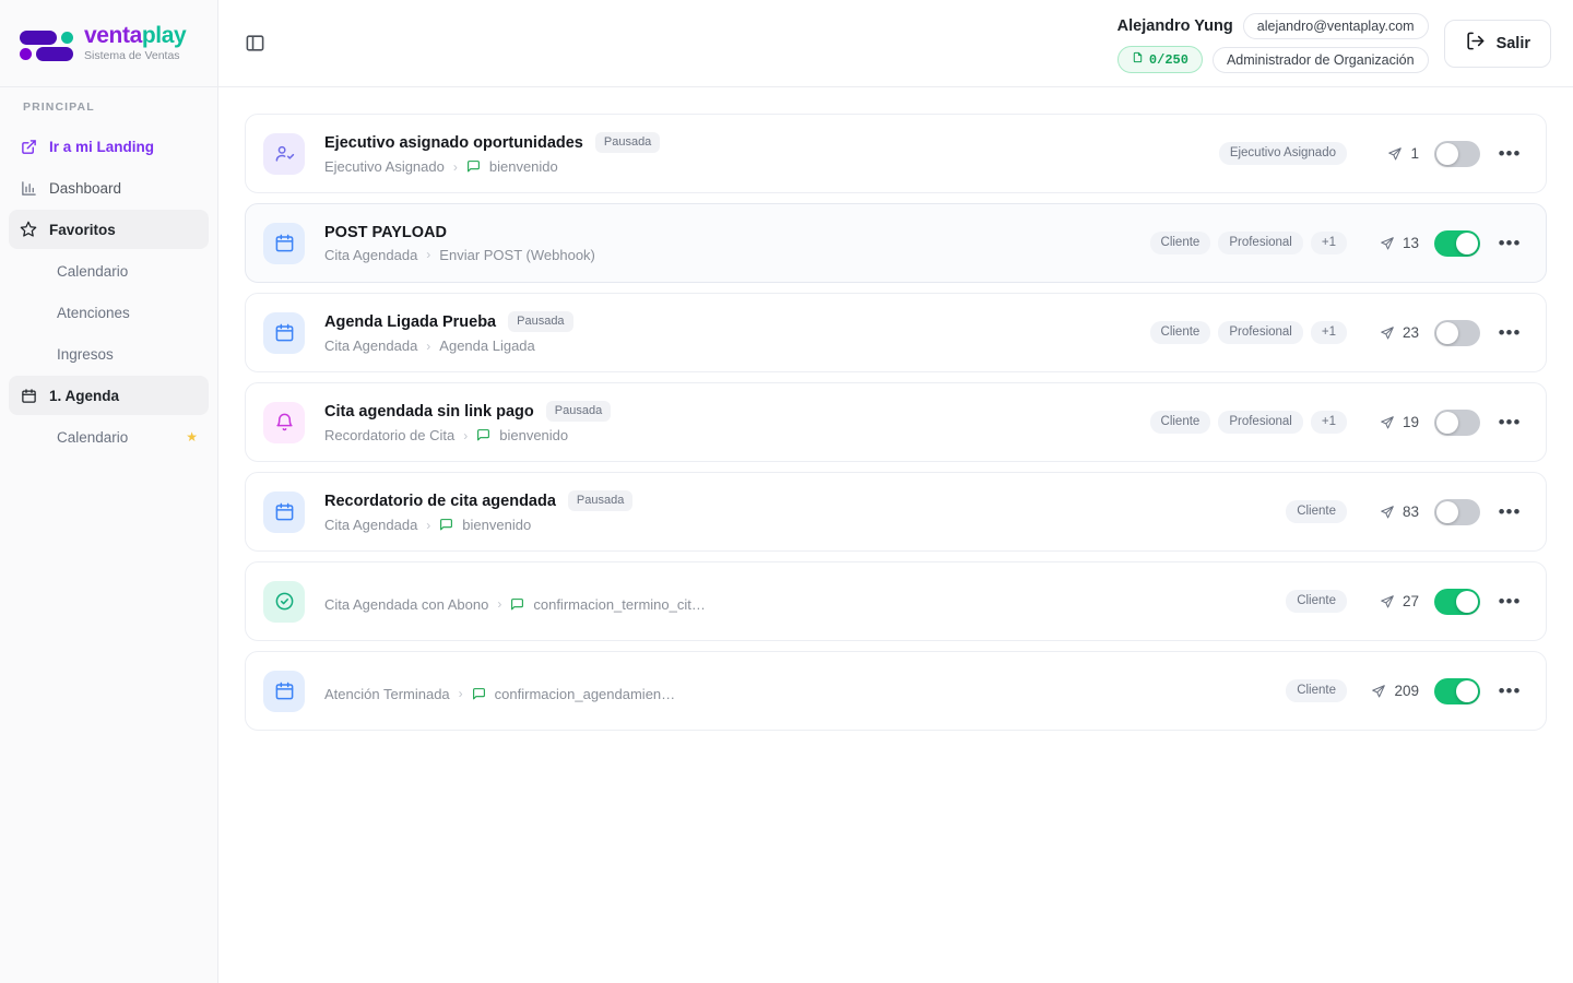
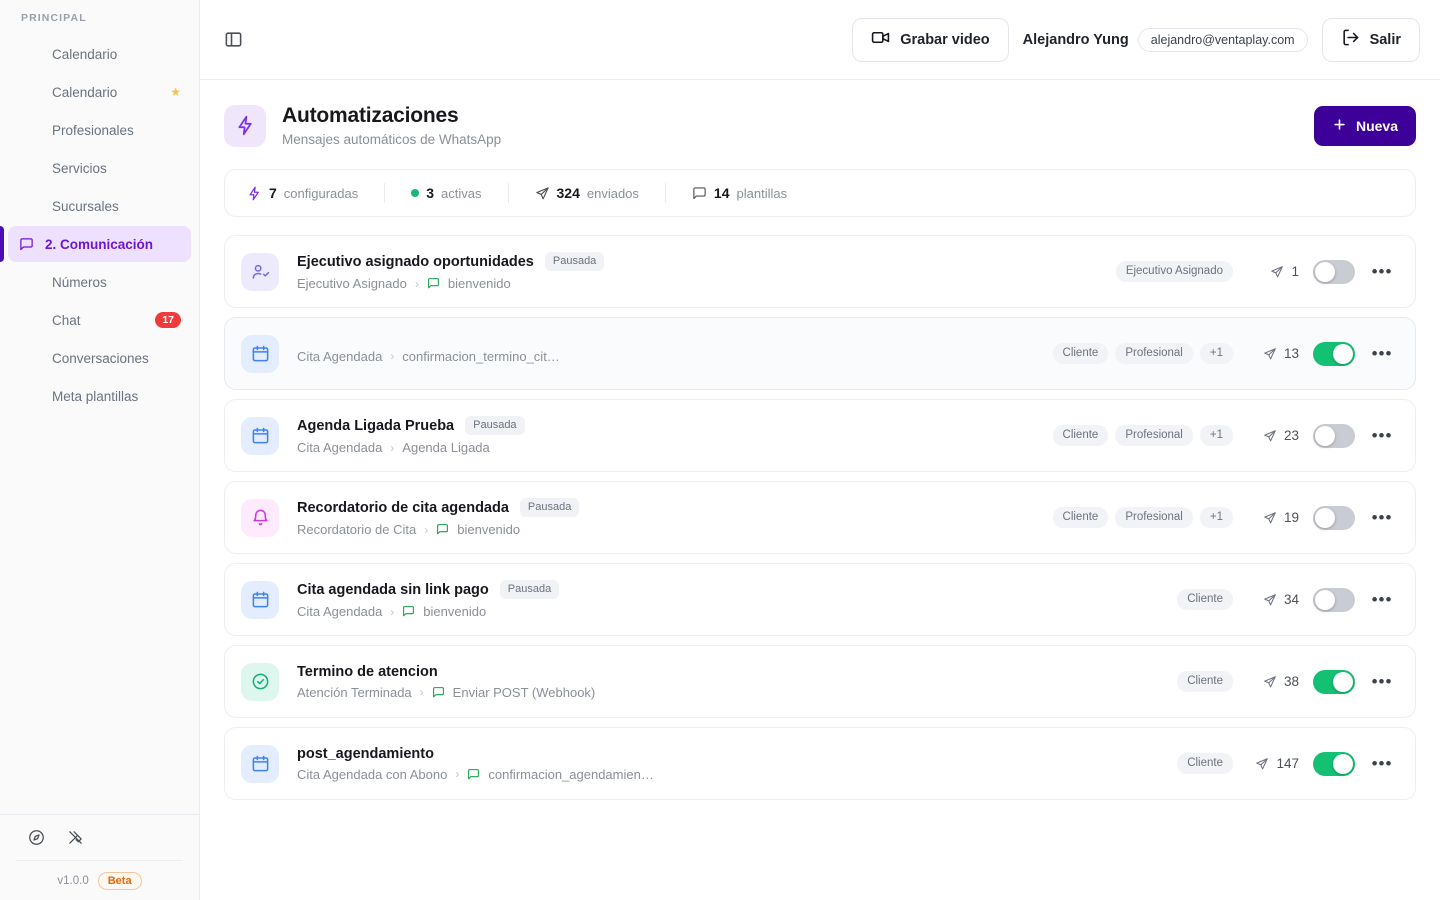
- ventaplay
- Sistema de Ventas
  PRINCIPAL
- Ir a mi Landing
- Dashboard
- Favoritos
  Calendario
- Atenciones
- Ingresos
- 1. Agenda
  Calendario
  ★
+ Profesionales
+ Servicios
+ Sucursales
+ 2. Comunicación
+ Números
+ Chat
+ 17
+ Conversaciones
+ Meta plantillas
+ v1.0.0
+ Beta
+ Grabar video
  Alejandro Yung
  alejandro@ventaplay.com
- 0/250
- Administrador de Organización
  Salir
+ Automatizaciones
+ Mensajes automáticos de WhatsApp
+ Nueva
+ 7
+ configuradas
+ 3
+ activas
+ 324
+ enviados
+ 14
+ plantillas
  Ejecutivo asignado oportunidades
  Pausada
  Ejecutivo Asignado
  ›
  bienvenido
  Ejecutivo Asignado
  1
  •••
- POST PAYLOAD
  Cita Agendada
  ›
- Enviar POST (Webhook)
+ confirmacion_termino_cit…
  Cliente
  Profesional
  +1
  13
  •••
  Agenda Ligada Prueba
  Pausada
  Cita Agendada
  ›
  Agenda Ligada
  Cliente
  Profesional
  +1
  23
  •••
- Cita agendada sin link pago
+ Recordatorio de cita agendada
  Pausada
  Recordatorio de Cita
  ›
  bienvenido
  Cliente
  Profesional
  +1
  19
  •••
- Recordatorio de cita agendada
+ Cita agendada sin link pago
  Pausada
  Cita Agendada
  ›
  bienvenido
  Cliente
- 83
+ 34
  •••
+ Termino de atencion
- Cita Agendada con Abono
+ Atención Terminada
  ›
- confirmacion_termino_cit…
+ Enviar POST (Webhook)
  Cliente
- 27
+ 38
  •••
+ post_agendamiento
- Atención Terminada
+ Cita Agendada con Abono
  ›
  confirmacion_agendamien…
  Cliente
- 209
+ 147
  •••
